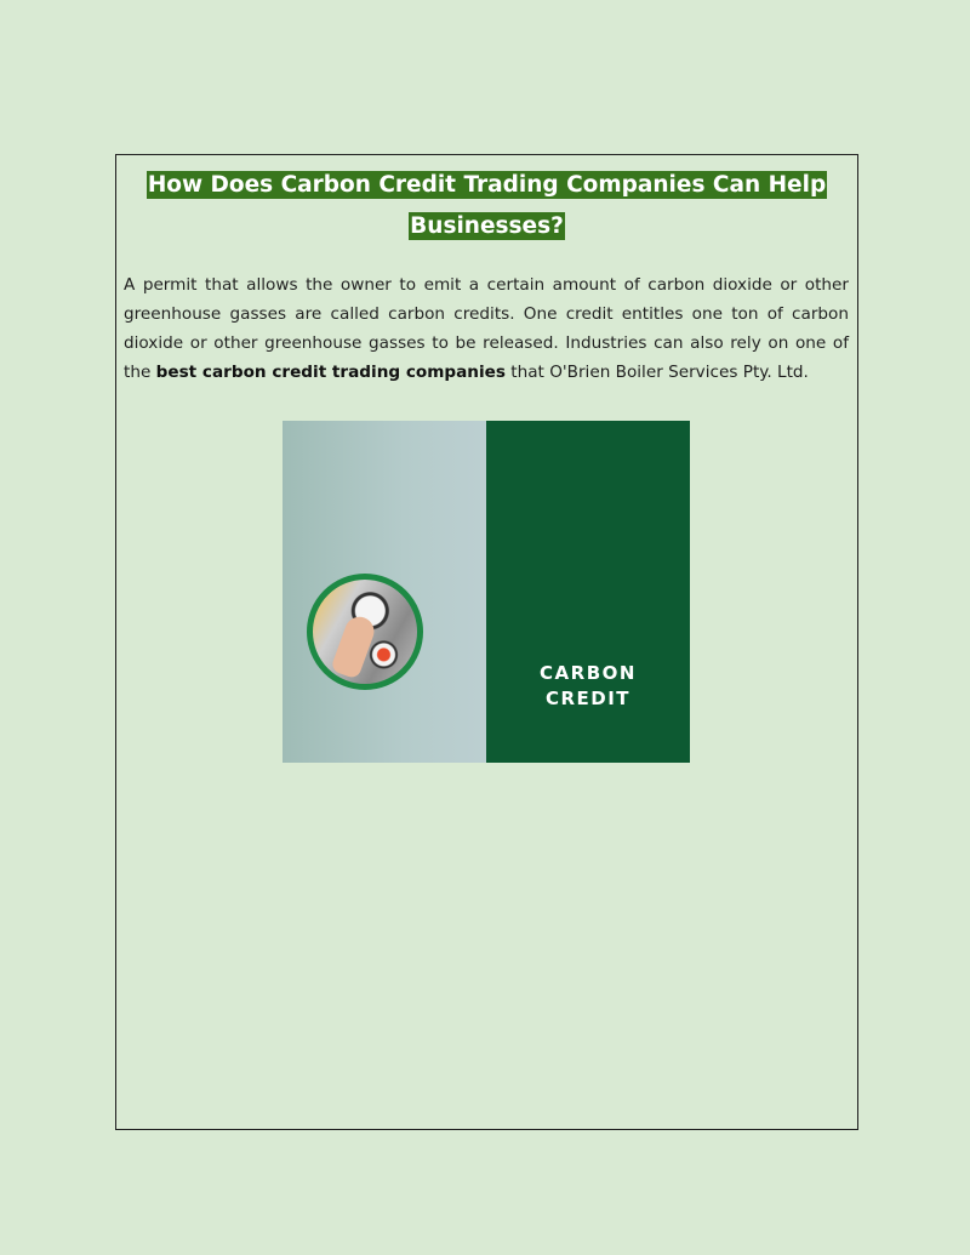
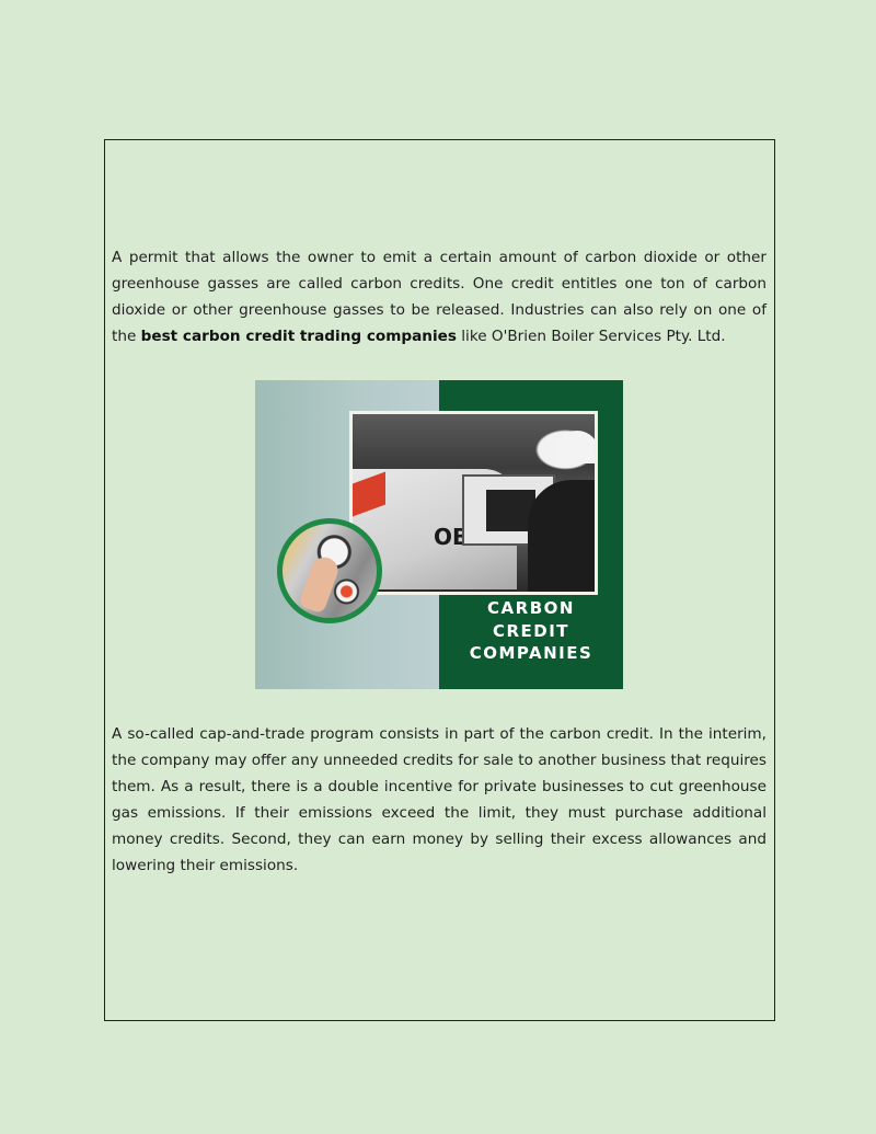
- How Does Carbon Credit Trading Companies Can Help
- Businesses?
- A permit that allows the owner to emit a certain amount of carbon dioxide or other greenhouse gasses are called carbon credits. One credit entitles one ton of carbon dioxide or other greenhouse gasses to be released. Industries can also rely on one of the best carbon credit trading companies that O'Brien Boiler Services Pty. Ltd.
+ A permit that allows the owner to emit a certain amount of carbon dioxide or other greenhouse gasses are called carbon credits. One credit entitles one ton of carbon dioxide or other greenhouse gasses to be released. Industries can also rely on one of the best carbon credit trading companies like O'Brien Boiler Services Pty. Ltd.
+ OB
  CARBON
  CREDIT
+ COMPANIES
+ A so-called cap-and-trade program consists in part of the carbon credit. In the interim, the company may offer any unneeded credits for sale to another business that requires them. As a result, there is a double incentive for private businesses to cut greenhouse gas emissions. If their emissions exceed the limit, they must purchase additional money credits. Second, they can earn money by selling their excess allowances and lowering their emissions.
